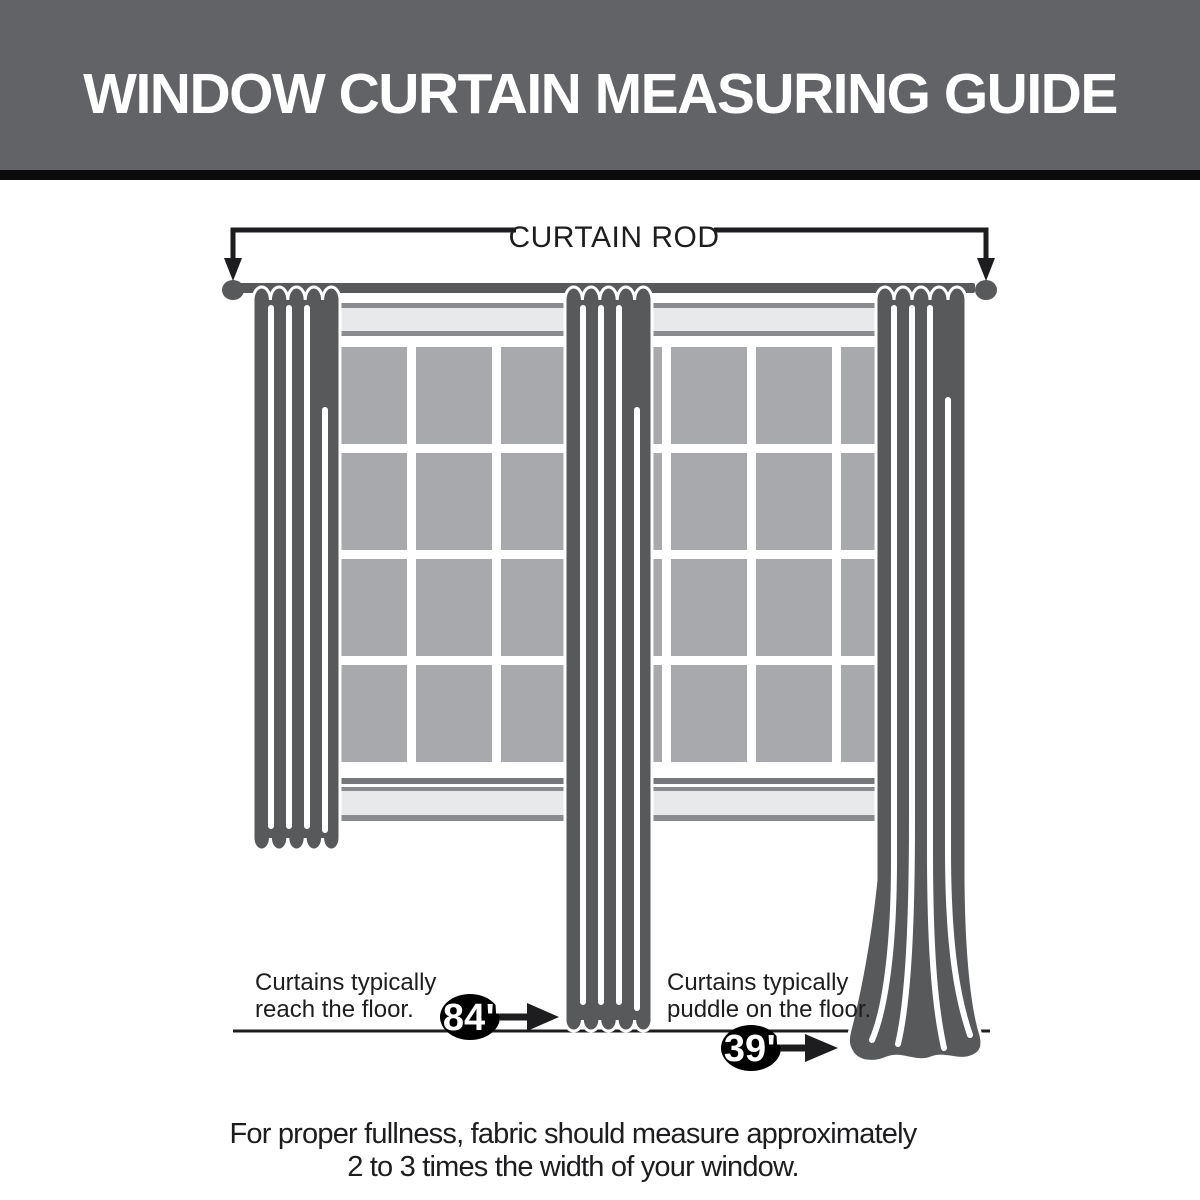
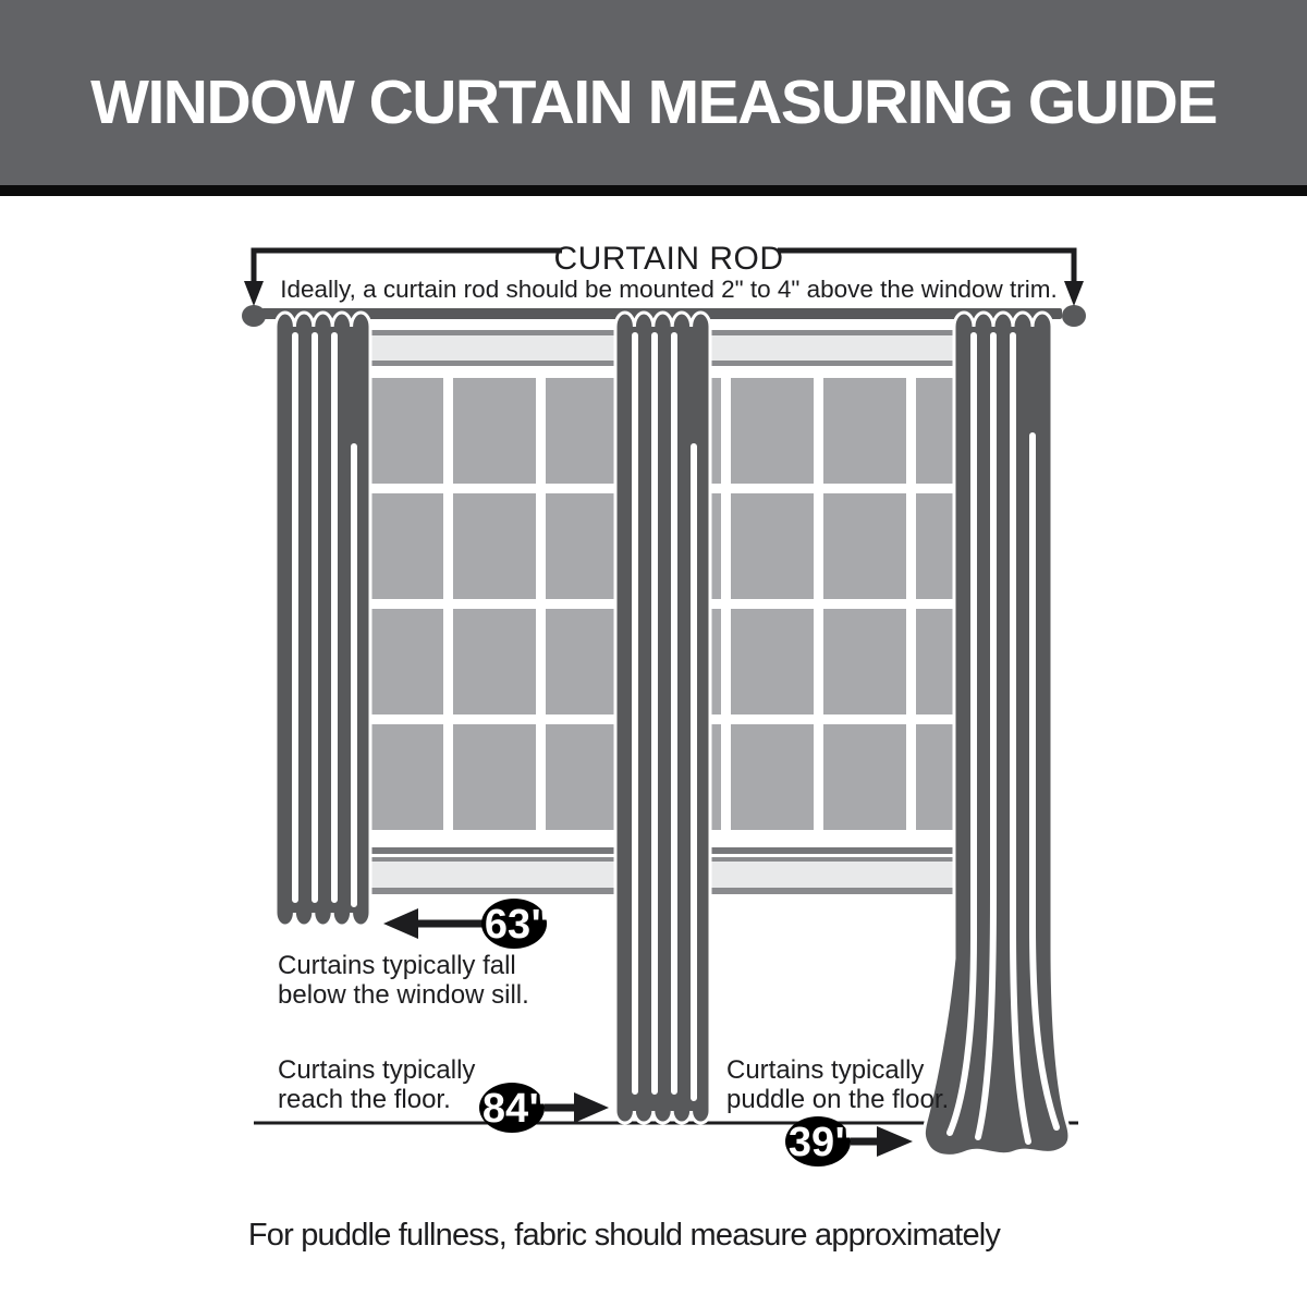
  WINDOW CURTAIN MEASURING GUIDE
  CURTAIN ROD
+ Ideally, a curtain rod should be mounted 2" to 4" above the window trim.
+ 63"
+ Curtains typically fall
+ below the window sill.
  84"
  Curtains typically
  reach the floor.
  39"
  Curtains typically
  puddle on the floor.
- For proper fullness, fabric should measure approximately
+ For puddle fullness, fabric should measure approximately
- 2 to 3 times the width of your window.
